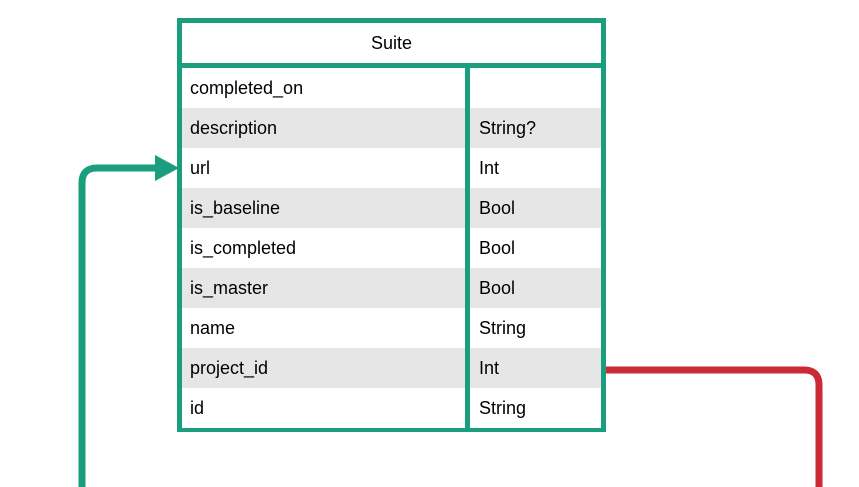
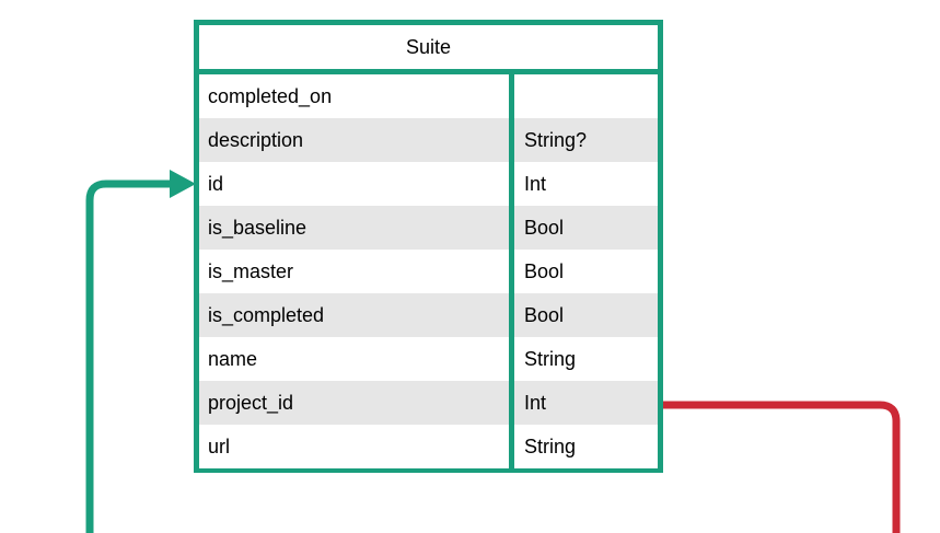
  Suite
  completed_on
  description
  String?
- url
+ id
  Int
  is_baseline
  Bool
- is_completed
+ is_master
  Bool
- is_master
+ is_completed
  Bool
  name
  String
  project_id
  Int
- id
+ url
  String
